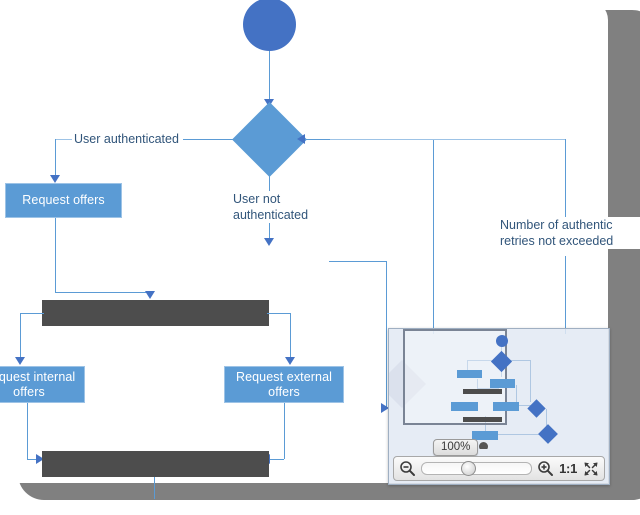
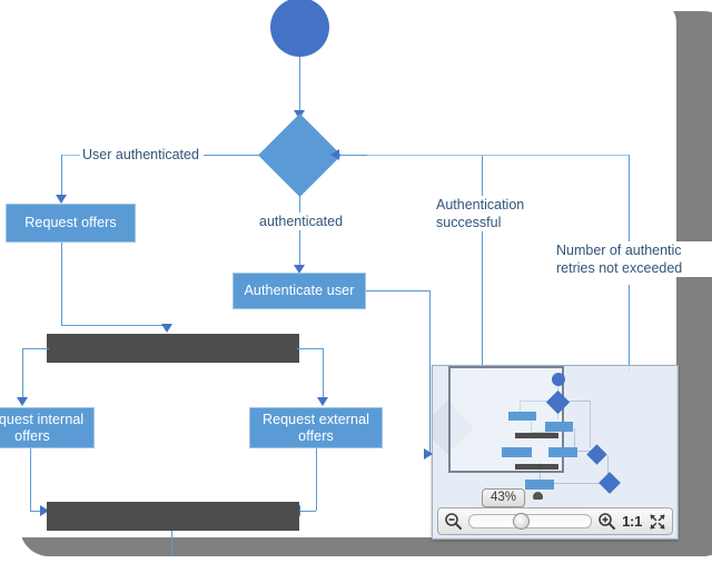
  User authenticated
  Request offers
- User not
  authenticated
+ Authenticate user
+ Authentication
+ successful
  Number of authentic
  retries not exceeded
  quest internal offers
  Request external offers
- 100%
+ 43%
  1:1
